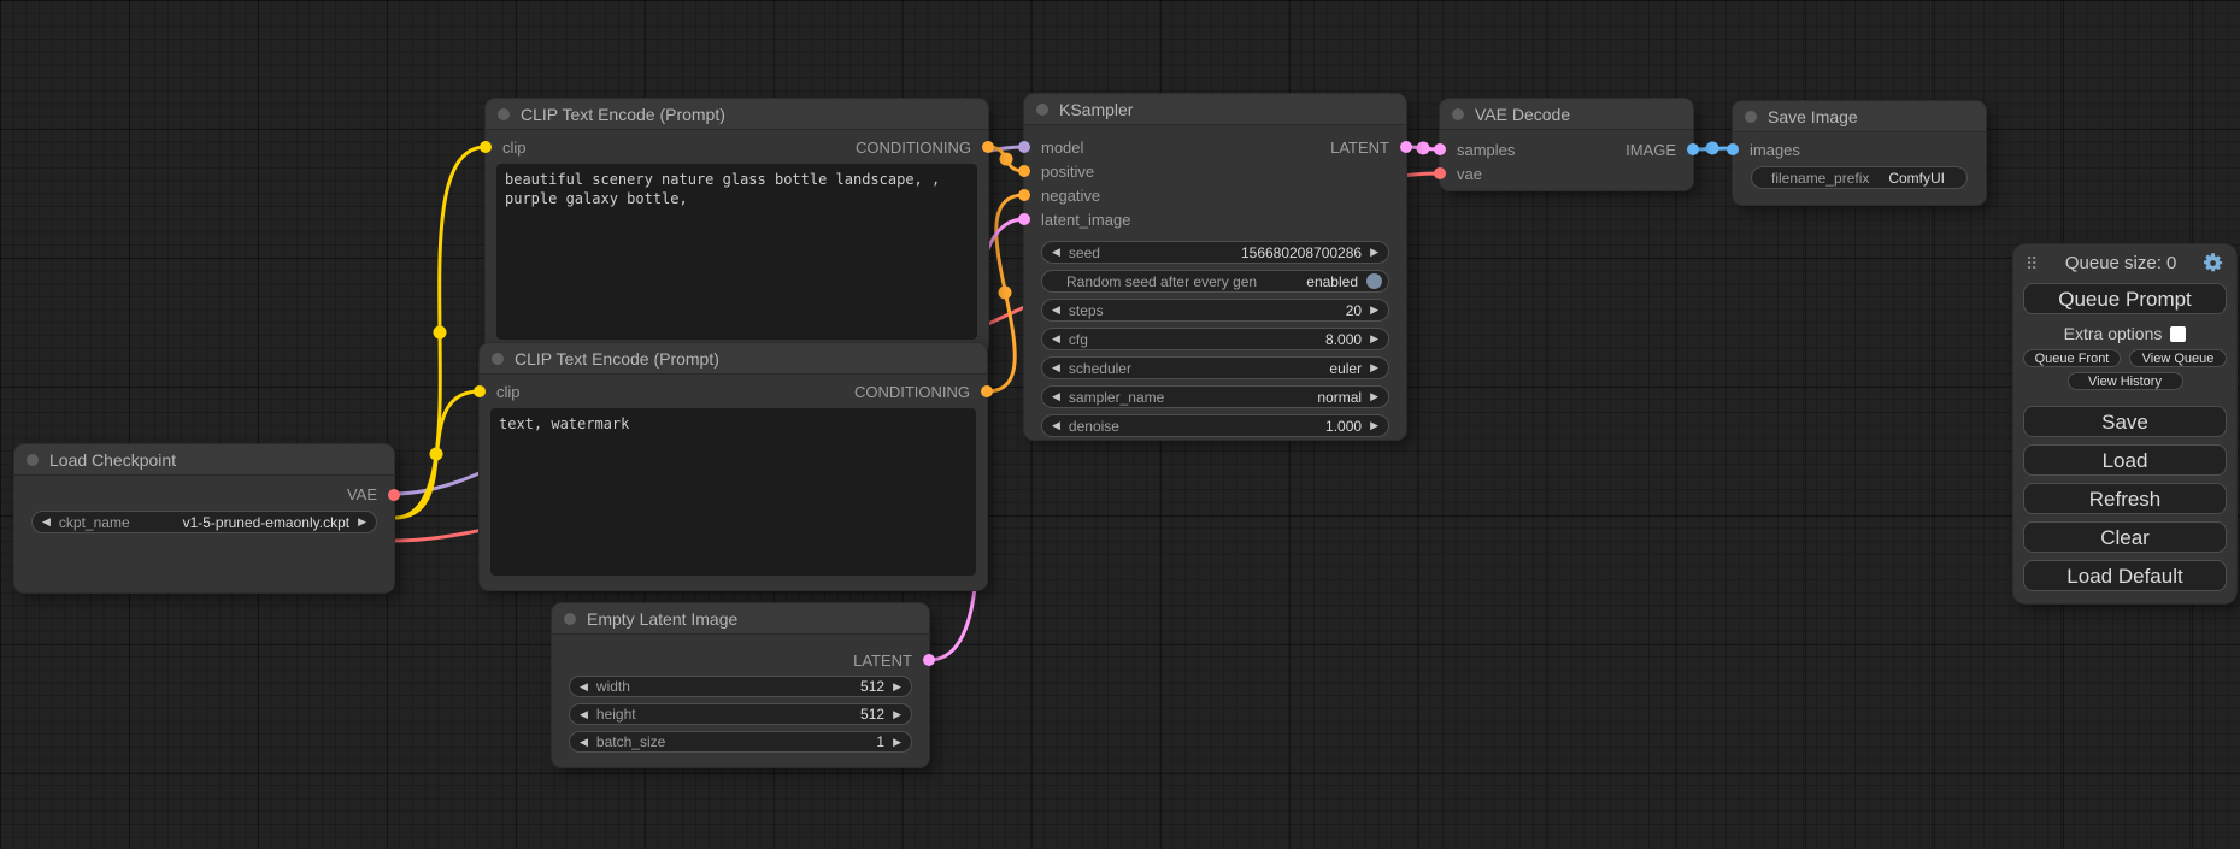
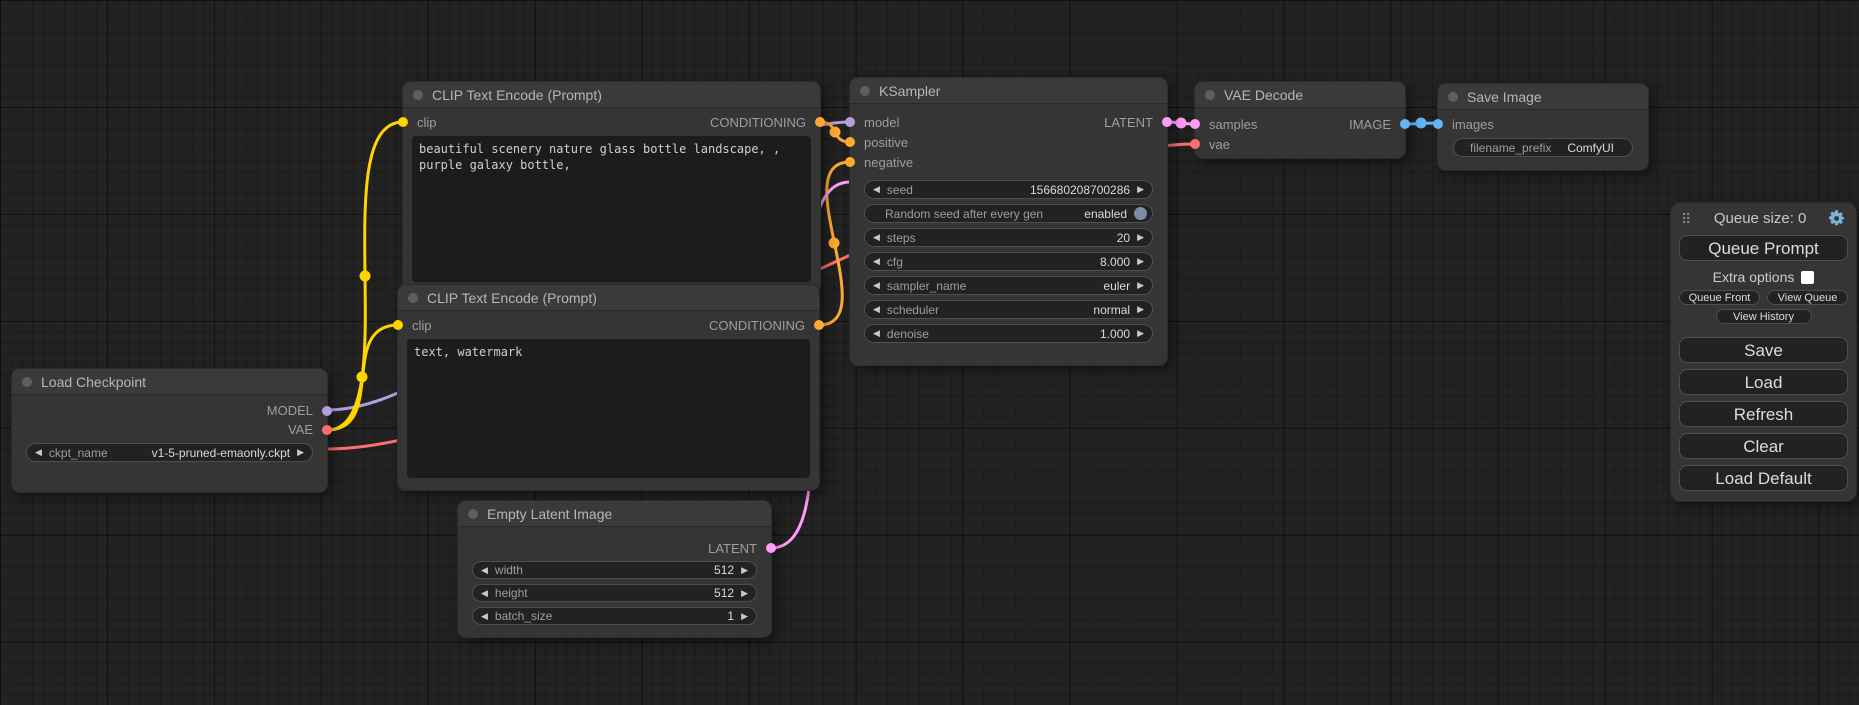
  Load Checkpoint
+ MODEL
  VAE
  ◀
  ckpt_name
  v1-5-pruned-emaonly.ckpt
  ▶
  CLIP Text Encode (Prompt)
  clip
  CONDITIONING
  beautiful scenery nature glass bottle landscape, , purple galaxy bottle,
  CLIP Text Encode (Prompt)
  clip
  CONDITIONING
  text, watermark
  Empty Latent Image
  LATENT
  ◀
  width
  512
  ▶
  ◀
  height
  512
  ▶
  ◀
  batch_size
  1
  ▶
  KSampler
  model
  LATENT
  positive
  negative
- latent_image
  ◀
  seed
  156680208700286
  ▶
  Random seed after every gen
  enabled
  ◀
  steps
  20
  ▶
  ◀
  cfg
  8.000
  ▶
  ◀
- scheduler
+ sampler_name
  euler
  ▶
  ◀
- sampler_name
+ scheduler
  normal
  ▶
  ◀
  denoise
  1.000
  ▶
  VAE Decode
  samples
  IMAGE
  vae
  Save Image
  images
  filename_prefix
  ComfyUI
  ⠿
  Queue size: 0
  Queue Prompt
  Extra options
  Queue Front
  View Queue
  View History
  Save
  Load
  Refresh
  Clear
  Load Default
